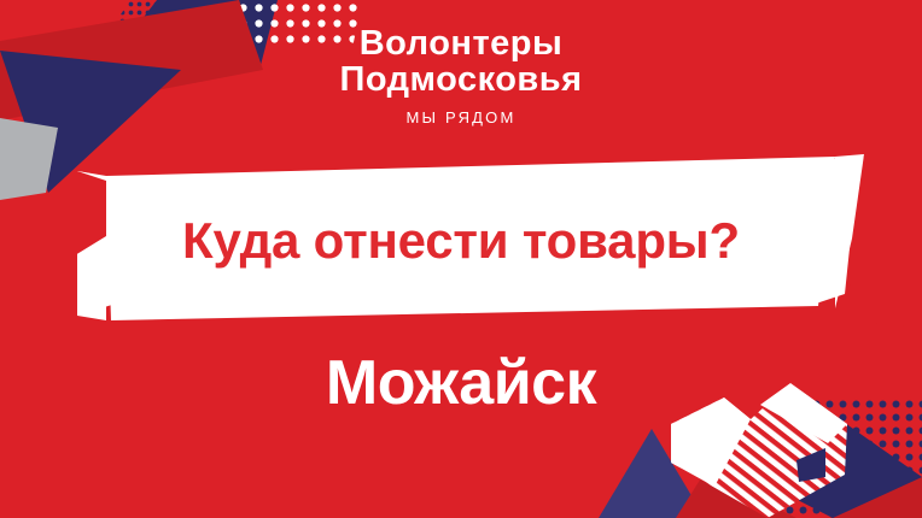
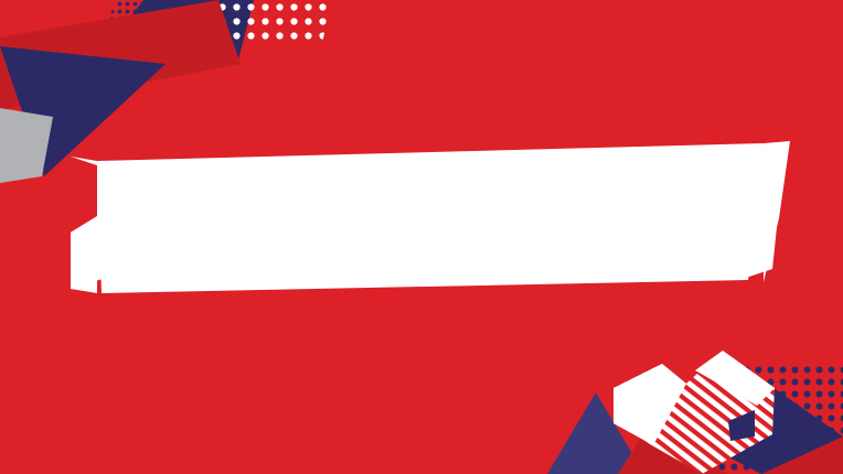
- Волонтеры
- Подмосковья
- МЫ РЯДОМ
- Куда отнести товары?
- Можайск
